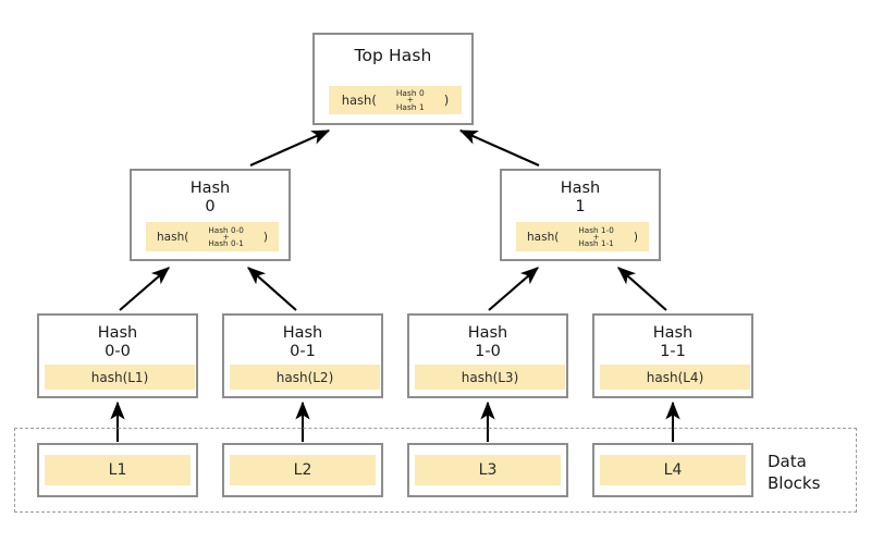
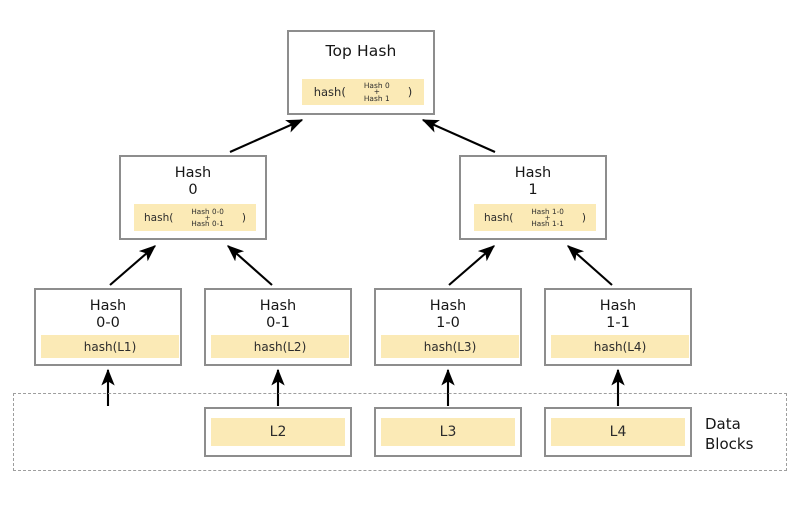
  Top Hash
  hash(
  Hash 0
  +
  Hash 1
  )
  Hash
  0
  hash(
  Hash 0-0
  +
  Hash 0-1
  )
  Hash
  1
  hash(
  Hash 1-0
  +
  Hash 1-1
  )
  Hash
  0-0
  hash(L1)
  Hash
  0-1
  hash(L2)
  Hash
  1-0
  hash(L3)
  Hash
  1-1
  hash(L4)
- L1
  L2
  L3
  L4
  Data
  Blocks
